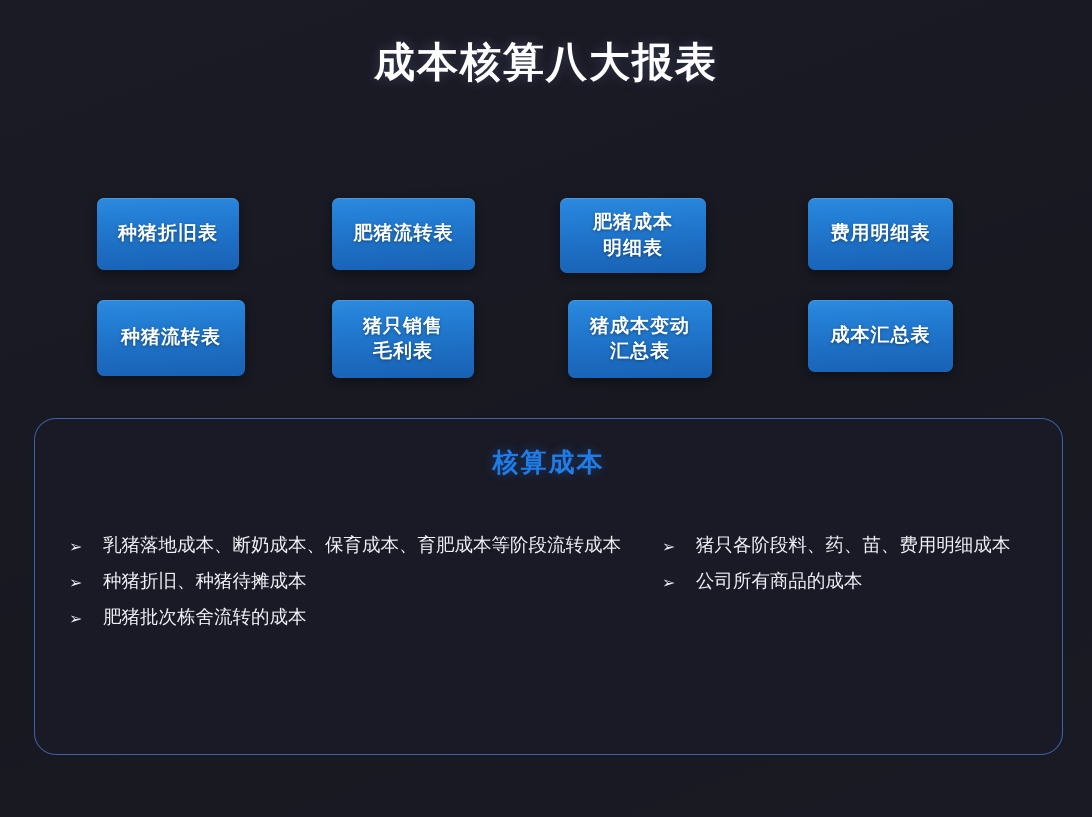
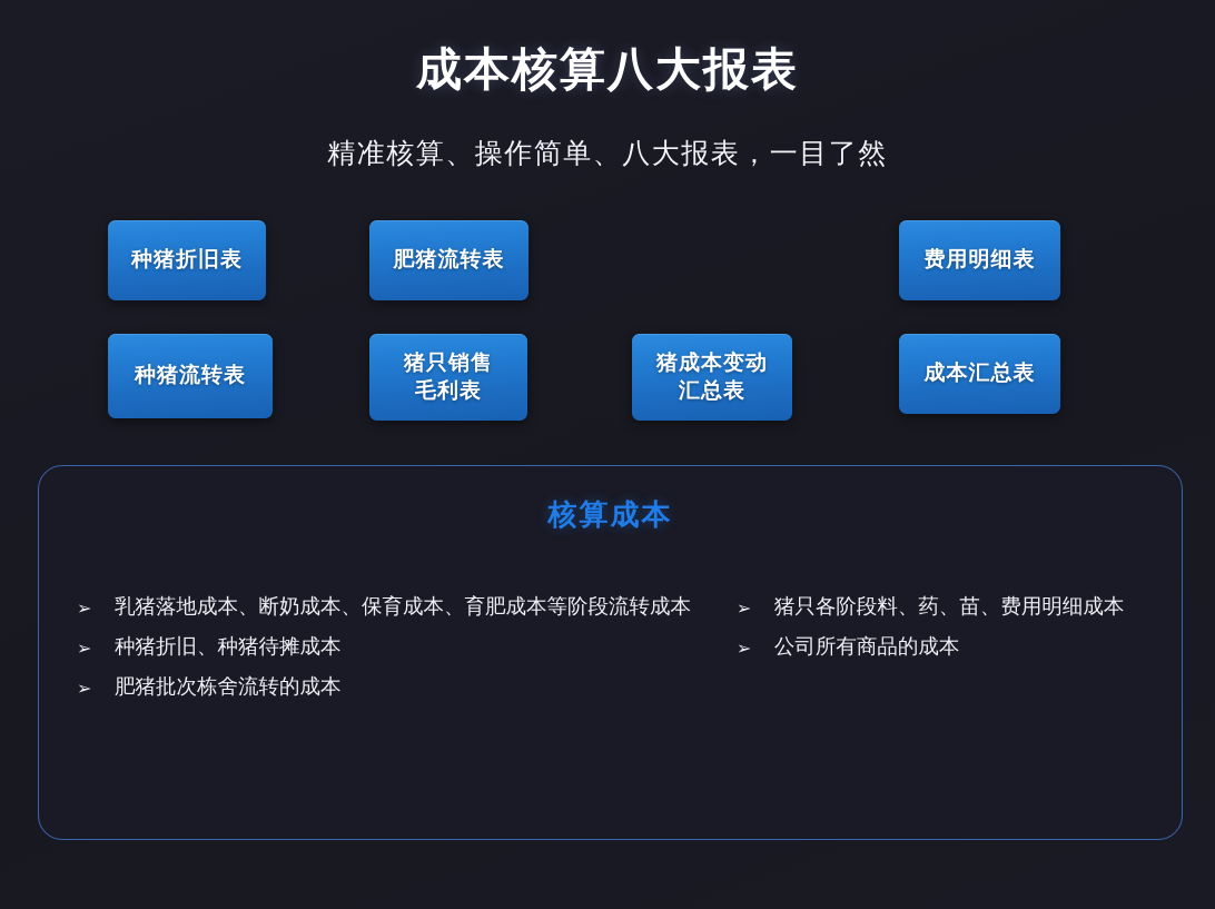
  成本核算八大报表
+ 精准核算、操作简单、八大报表，一目了然
  种猪折旧表
  肥猪流转表
- 肥猪成本
- 明细表
  费用明细表
  种猪流转表
  猪只销售
  毛利表
  猪成本变动
  汇总表
  成本汇总表
  核算成本
  ➢
  乳猪落地成本、断奶成本、保育成本、育肥成本等阶段流转成本
  ➢
  种猪折旧、种猪待摊成本
  ➢
  肥猪批次栋舍流转的成本
  ➢
  猪只各阶段料、药、苗、费用明细成本
  ➢
  公司所有商品的成本
